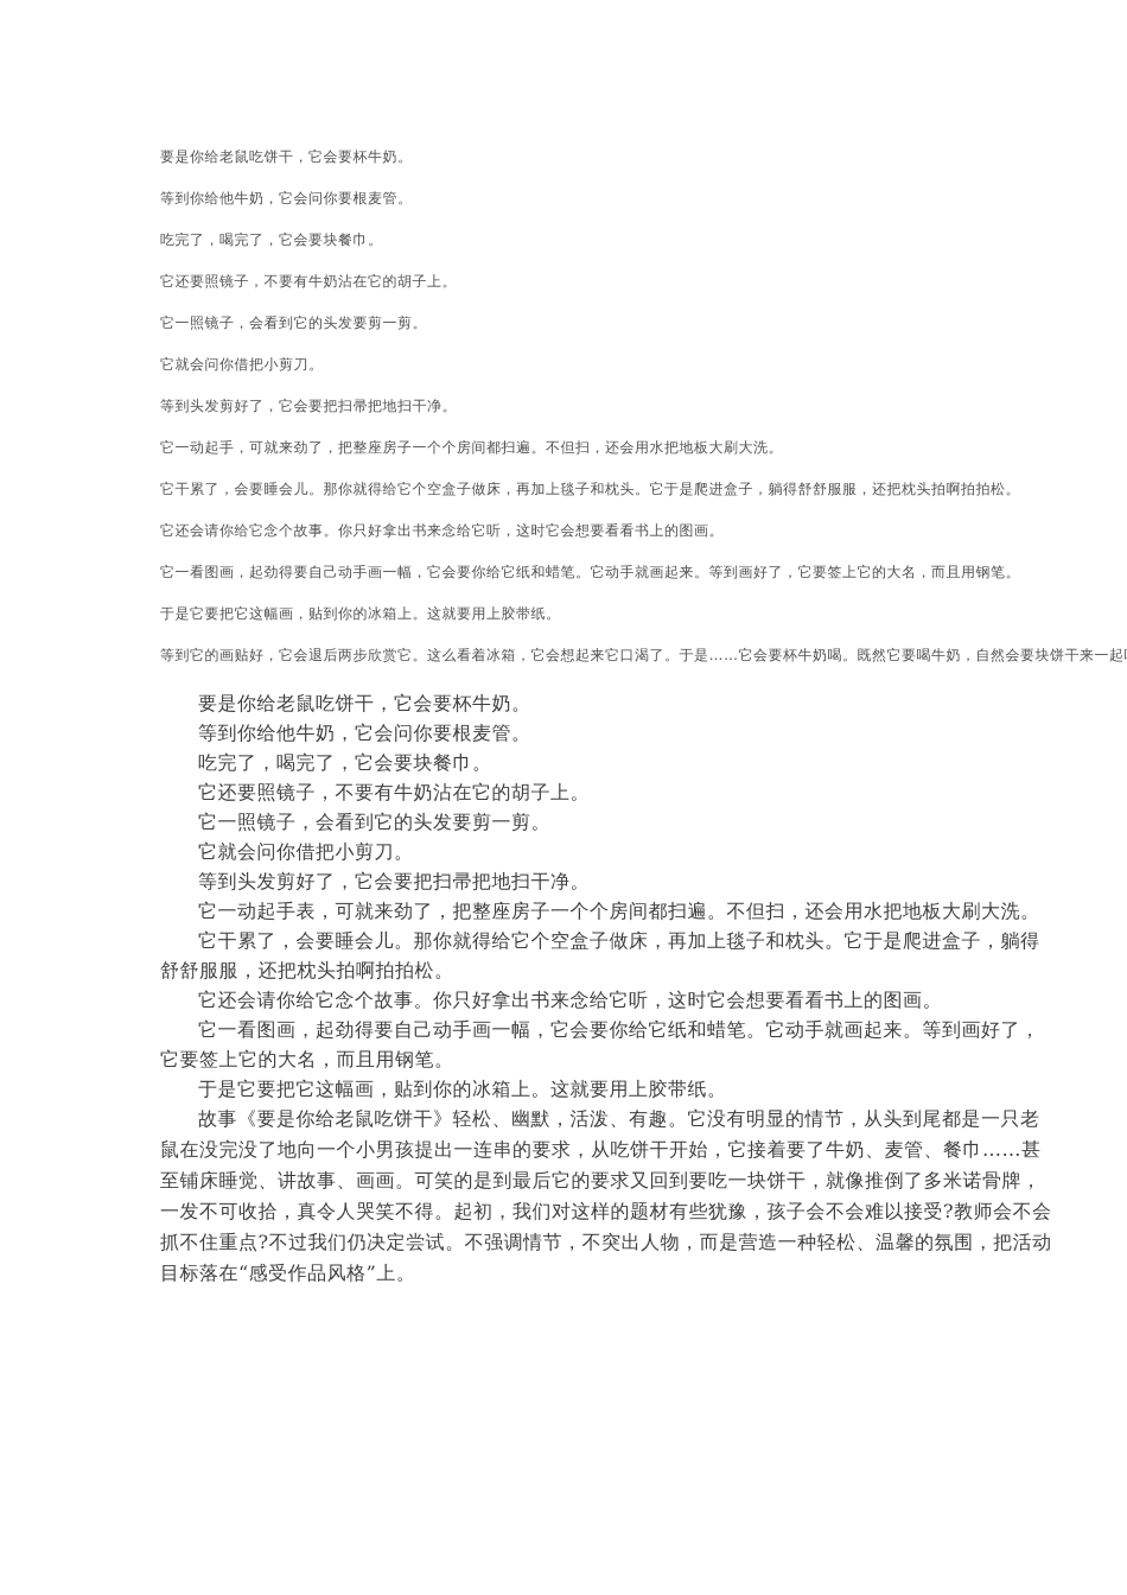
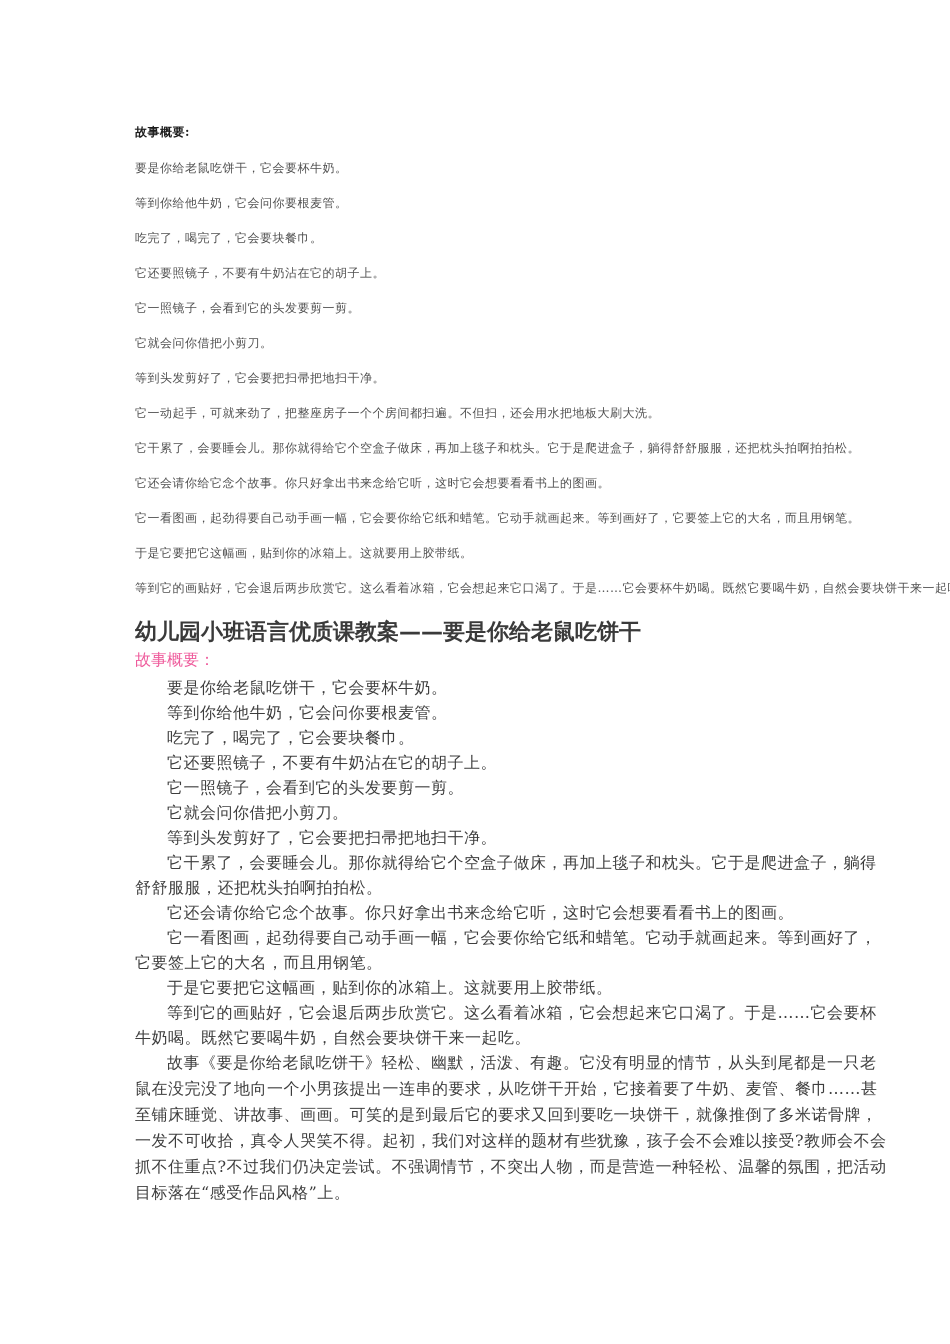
+ 故事概要:
  要是你给老鼠吃饼干，它会要杯牛奶。
  等到你给他牛奶，它会问你要根麦管。
  吃完了，喝完了，它会要块餐巾。
  它还要照镜子，不要有牛奶沾在它的胡子上。
  它一照镜子，会看到它的头发要剪一剪。
  它就会问你借把小剪刀。
  等到头发剪好了，它会要把扫帚把地扫干净。
  它一动起手，可就来劲了，把整座房子一个个房间都扫遍。不但扫，还会用水把地板大刷大洗。
  它干累了，会要睡会儿。那你就得给它个空盒子做床，再加上毯子和枕头。它于是爬进盒子，躺得舒舒服服，还把枕头拍啊拍拍松。
  它还会请你给它念个故事。你只好拿出书来念给它听，这时它会想要看看书上的图画。
  它一看图画，起劲得要自己动手画一幅，它会要你给它纸和蜡笔。它动手就画起来。等到画好了，它要签上它的大名，而且用钢笔。
  于是它要把它这幅画，贴到你的冰箱上。这就要用上胶带纸。
  等到它的画贴好，它会退后两步欣赏它。这么看着冰箱，它会想起来它口渴了。于是……它会要杯牛奶喝。既然它要喝牛奶，自然会要块饼干来一起
+ 幼儿园小班语言优质课教案——要是你给老鼠吃饼干
+ 故事概要：
  要是你给老鼠吃饼干，它会要杯牛奶。
  等到你给他牛奶，它会问你要根麦管。
  吃完了，喝完了，它会要块餐巾。
  它还要照镜子，不要有牛奶沾在它的胡子上。
  它一照镜子，会看到它的头发要剪一剪。
  它就会问你借把小剪刀。
  等到头发剪好了，它会要把扫帚把地扫干净。
- 它一动起手表，可就来劲了，把整座房子一个个房间都扫遍。不但扫，还会用水把地板大刷大洗。
  它干累了，会要睡会儿。那你就得给它个空盒子做床，再加上毯子和枕头。它于是爬进盒子，躺得舒舒服服，还把枕头拍啊拍拍松。
  它还会请你给它念个故事。你只好拿出书来念给它听，这时它会想要看看书上的图画。
  它一看图画，起劲得要自己动手画一幅，它会要你给它纸和蜡笔。它动手就画起来。等到画好了，它要签上它的大名，而且用钢笔。
  于是它要把它这幅画，贴到你的冰箱上。这就要用上胶带纸。
+ 等到它的画贴好，它会退后两步欣赏它。这么看着冰箱，它会想起来它口渴了。于是……它会要杯牛奶喝。既然它要喝牛奶，自然会要块饼干来一起吃。
  故事《要是你给老鼠吃饼干》轻松、幽默，活泼、有趣。它没有明显的情节，从头到尾都是一只老鼠在没完没了地向一个小男孩提出一连串的要求，从吃饼干开始，它接着要了牛奶、麦管、餐巾……甚至铺床睡觉、讲故事、画画。可笑的是到最后它的要求又回到要吃一块饼干，就像推倒了多米诺骨牌，一发不可收拾，真令人哭笑不得。起初，我们对这样的题材有些犹豫，孩子会不会难以接受?教师会不会抓不住重点?不过我们仍决定尝试。不强调情节，不突出人物，而是营造一种轻松、温馨的氛围，把活动目标落在“感受作品风格”上。
